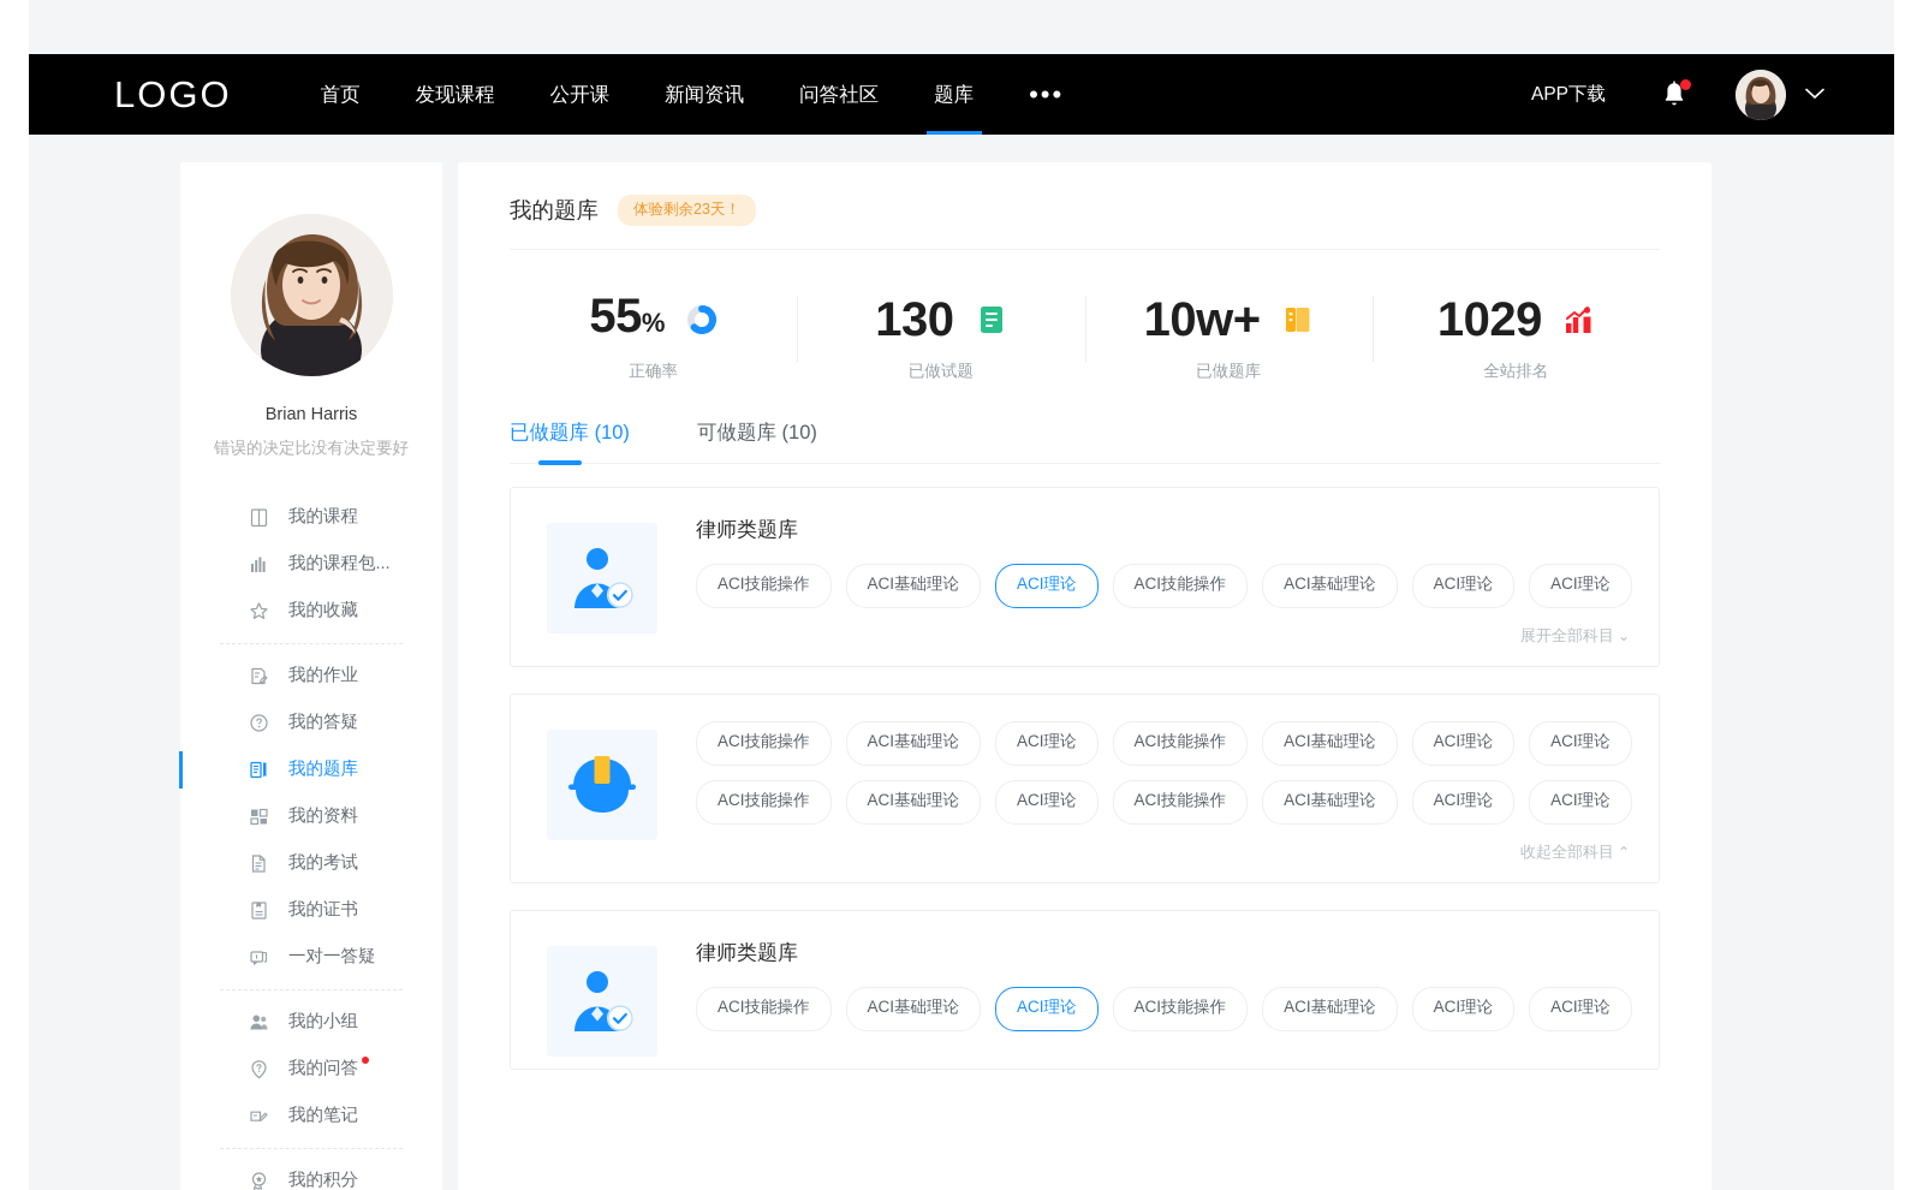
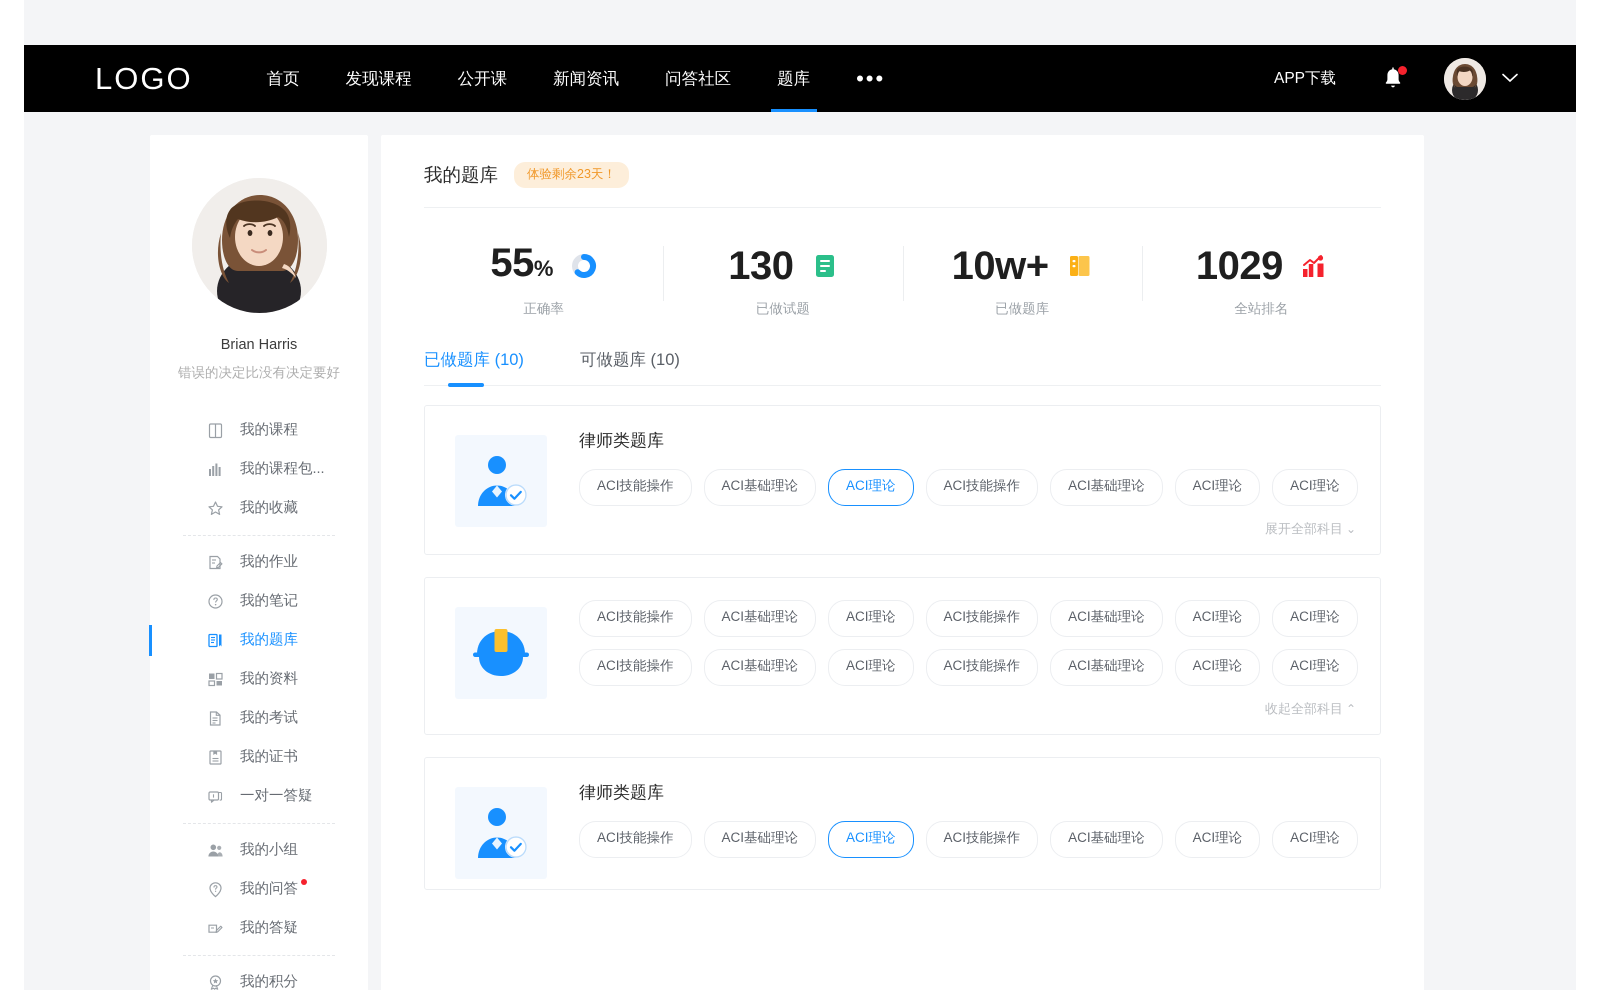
  LOGO
  首页
  发现课程
  公开课
  新闻资讯
  问答社区
  题库
  •••
  APP下载
  Brian Harris
  错误的决定比没有决定要好
  我的课程
  我的课程包...
  我的收藏
  我的作业
- 我的答疑
+ 我的笔记
  我的题库
  我的资料
  我的考试
  我的证书
  一对一答疑
  我的小组
  我的问答
- 我的笔记
+ 我的答疑
  我的积分
  我的题库
  体验剩余23天！
  55%
  正确率
  130
  已做试题
  10w+
  已做题库
  1029
  全站排名
  已做题库 (10)
  可做题库 (10)
  律师类题库
  ACI技能操作
  ACI基础理论
  ACI理论
  ACI技能操作
  ACI基础理论
  ACI理论
  ACI理论
  展开全部科目 ⌄
  ACI技能操作
  ACI基础理论
  ACI理论
  ACI技能操作
  ACI基础理论
  ACI理论
  ACI理论
  ACI技能操作
  ACI基础理论
  ACI理论
  ACI技能操作
  ACI基础理论
  ACI理论
  ACI理论
  收起全部科目 ⌃
  律师类题库
  ACI技能操作
  ACI基础理论
  ACI理论
  ACI技能操作
  ACI基础理论
  ACI理论
  ACI理论
